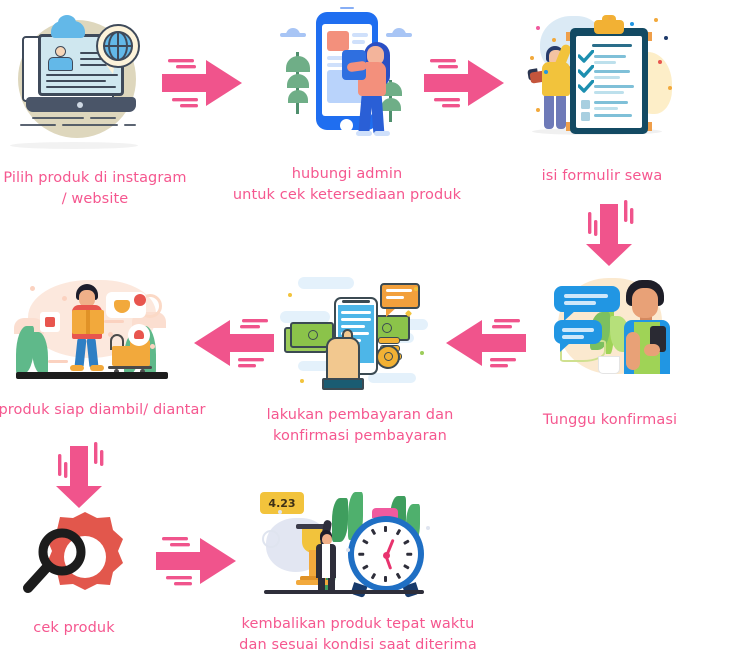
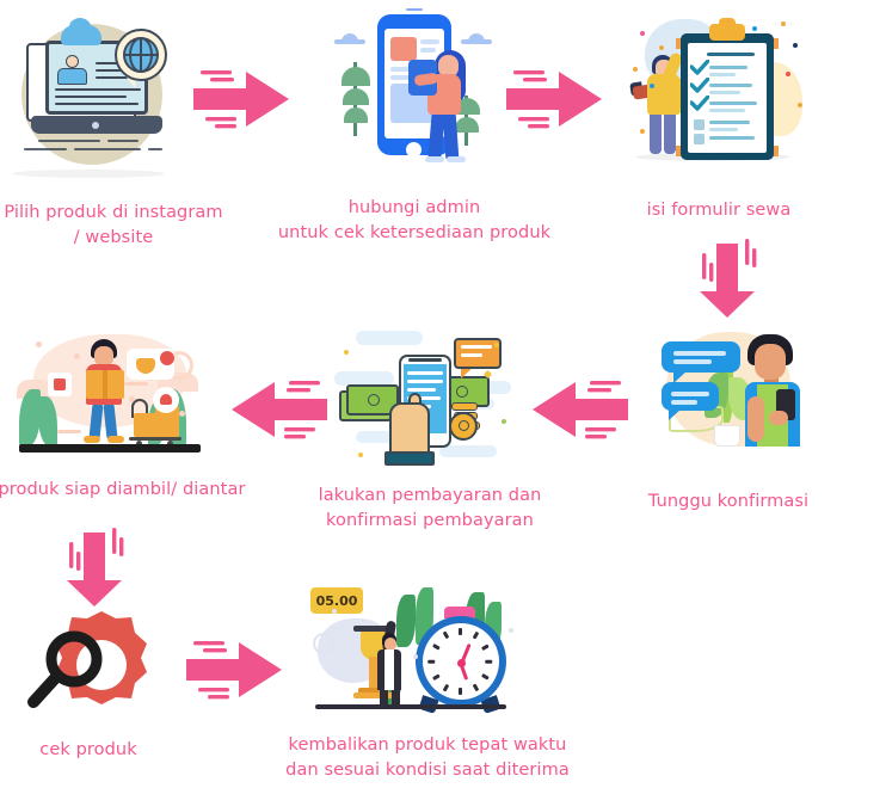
  Pilih produk di instagram
  / website
  hubungi admin
  untuk cek ketersediaan produk
  isi formulir sewa
  Tunggu konfirmasi
  lakukan pembayaran dan
  konfirmasi pembayaran
  produk siap diambil/ diantar
  cek produk
- 4.23
+ 05.00
  kembalikan produk tepat waktu
  dan sesuai kondisi saat diterima
